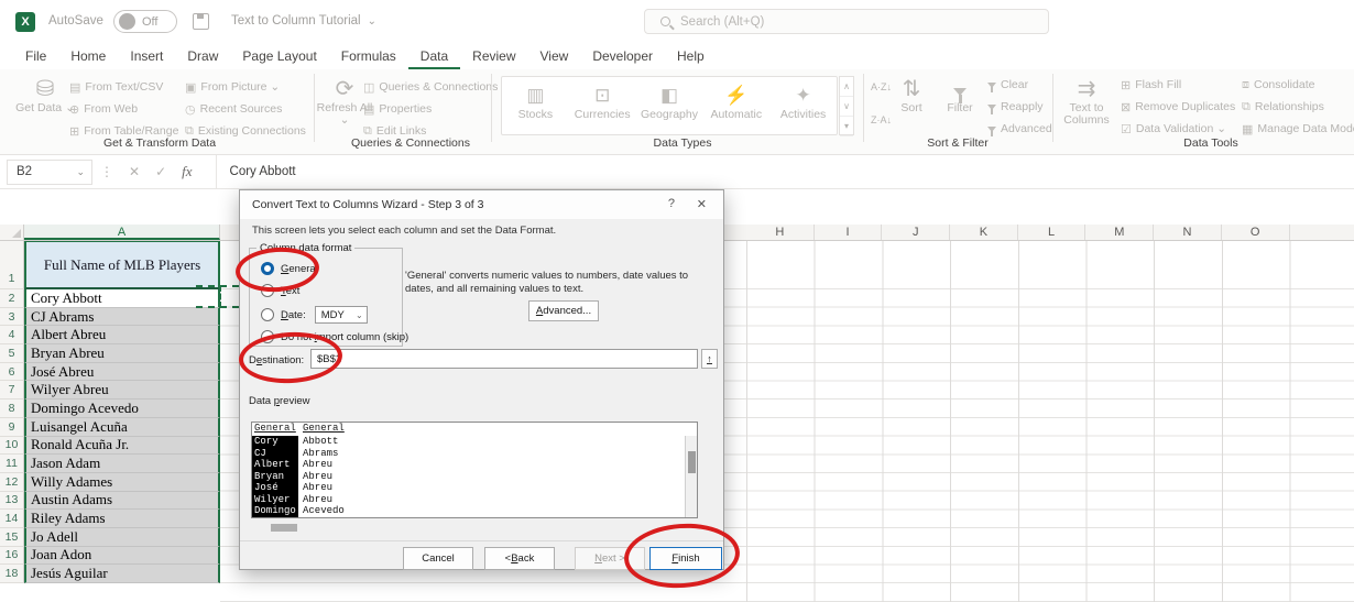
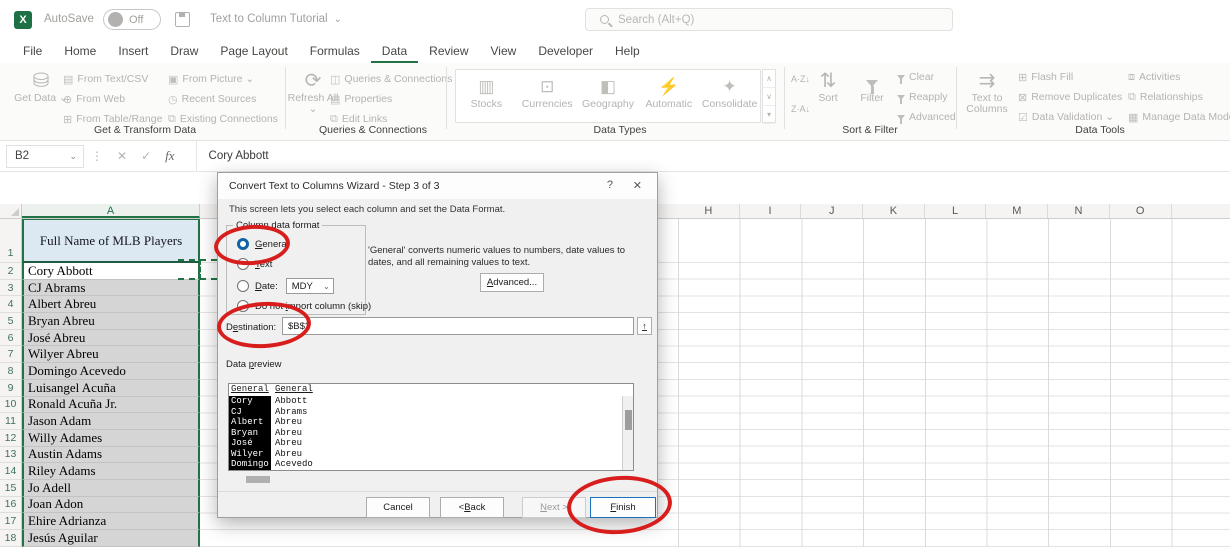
  X
  AutoSave
  Off
  Text to Column Tutorial ⌄
  Search (Alt+Q)
  File
  Home
  Insert
  Draw
  Page Layout
  Formulas
  Data
  Review
  View
  Developer
  Help
  ⛁
  Get Data ⌄
  ▤
  From Text/CSV
  ⊕
  From Web
  ⊞
  From Table/Range
  ▣
  From Picture
  ⌄
  ◷
  Recent Sources
  ⧉
  Existing Connections
  Get & Transform Data
  ⟳
  Refresh All ⌄
  ◫
  Queries & Connections
  ▤
  Properties
  ⧉
  Edit Links
  Queries & Connections
  ▥
  Stocks
  ⊡
  Currencies
  ◧
  Geography
  ⚡
  Automatic
  ✦
- Activities
+ Consolidate
  ∧
  ∨
  ▾
  Data Types
  A·Z↓
  Z·A↓
  ⇅
  Sort
  Filter
  Clear
  Reapply
  Advanced
  Sort & Filter
  ⇉
  Text to Columns
  ⊞
  Flash Fill
  ⊠
  Remove Duplicates
  ☑
  Data Validation
  ⌄
  ⧈
- Consolidate
+ Activities
  ⧉
  Relationships
  ▦
  Manage Data Mod
  Data Tools
  B2
  ⌄
  ⋮
  ✕
  ✓
  fx
  Cory Abbott
  A
  H
  I
  J
  K
  L
  M
  N
  O
  1
  Full Name of MLB Players
  2
  Cory Abbott
  3
  CJ Abrams
  4
  Albert Abreu
  5
  Bryan Abreu
  6
  José Abreu
  7
  Wilyer Abreu
  8
  Domingo Acevedo
  9
  Luisangel Acuña
  10
  Ronald Acuña Jr.
  11
  Jason Adam
  12
  Willy Adames
  13
  Austin Adams
  14
  Riley Adams
  15
  Jo Adell
  16
  Joan Adon
+ 17
+ Ehire Adrianza
  18
  Jesús Aguilar
  Convert Text to Columns Wizard - Step 3 of 3
  ?
  ✕
  This screen lets you select each column and set the Data Format.
  Column data format
  General
  Text
  Date:
  MDY
  ⌄
  Do not import column (skip)
  'General' converts numeric values to numbers, date values to dates, and all remaining values to text.
  A
  dvanced...
  Destination:
  $B$2
  ↑
  Data preview
  General
  General
  Cory
  Abbott
  CJ
  Abrams
  Albert
  Abreu
  Bryan
  Abreu
  José
  Abreu
  Wilyer
  Abreu
  Domingo
  Acevedo
  Cancel
  <
  B
  ack
  N
  ext >
  F
  inish
